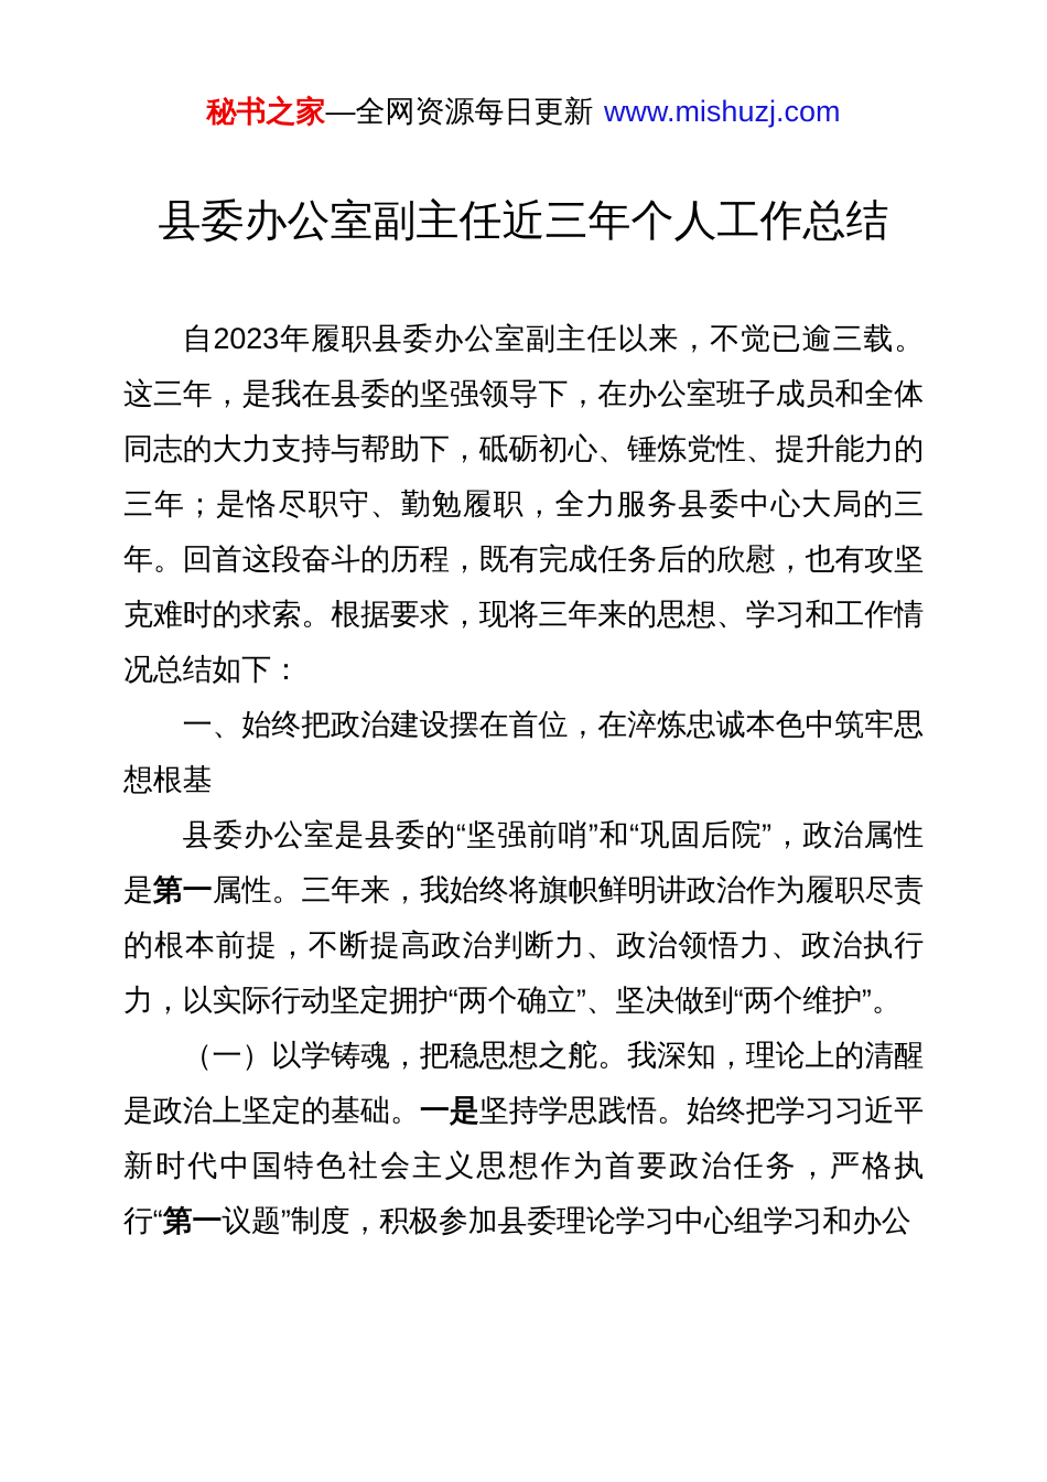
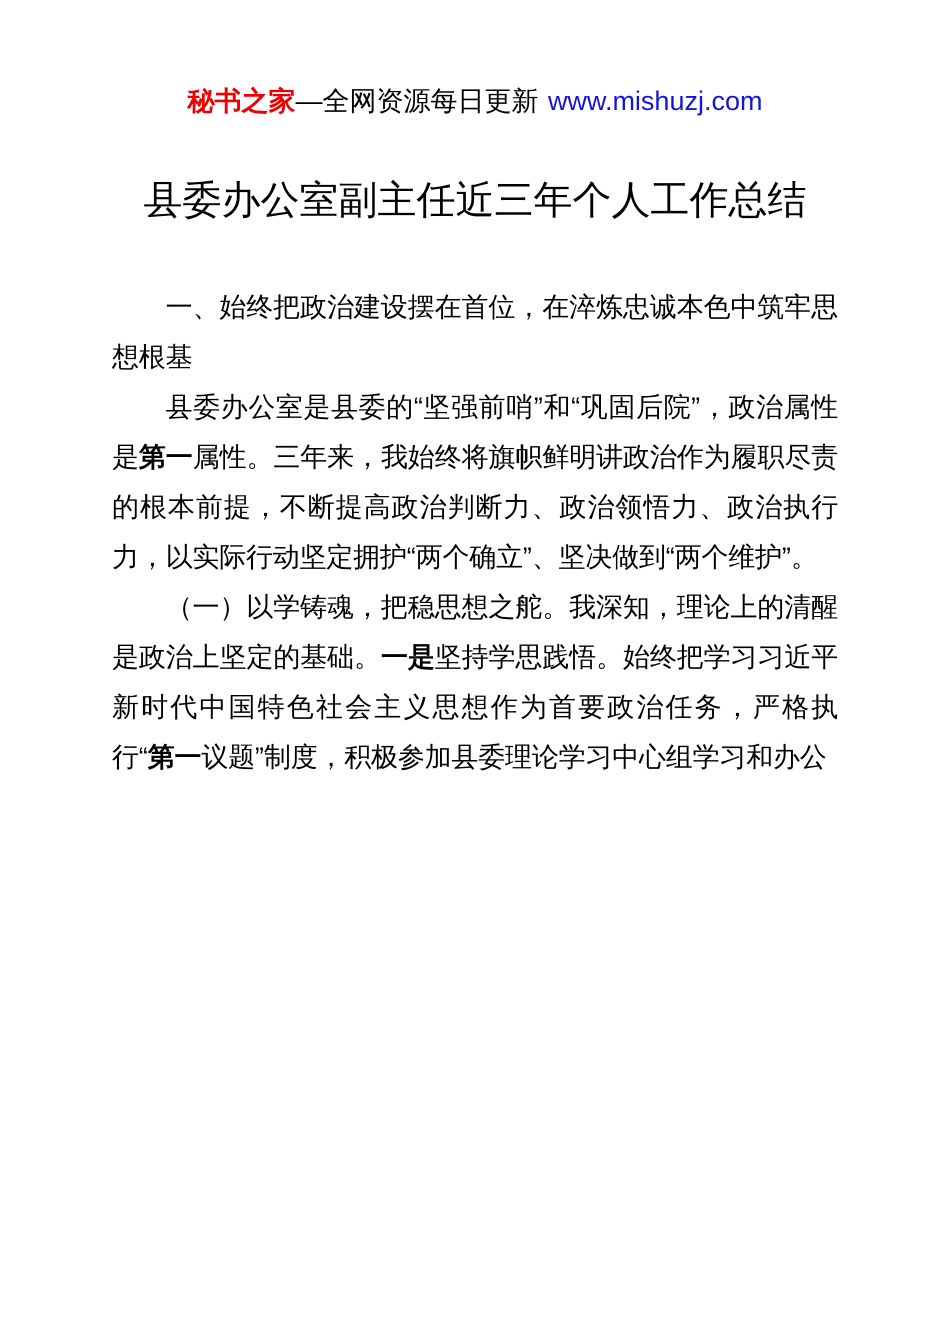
  秘书之家—全网资源每日更新 www.mishuzj.com
  县委办公室副主任近三年个人工作总结
- 自2023年履职县委办公室副主任以来，不觉已逾三载。这三年，是我在县委的坚强领导下，在办公室班子成员和全体同志的大力支持与帮助下，砥砺初心、锤炼党性、提升能力的三年；是恪尽职守、勤勉履职，全力服务县委中心大局的三年。回首这段奋斗的历程，既有完成任务后的欣慰，也有攻坚克难时的求索。根据要求，现将三年来的思想、学习和工作情况总结如下：
  一、始终把政治建设摆在首位，在淬炼忠诚本色中筑牢思想根基
  县委办公室是县委的“坚强前哨”和“巩固后院”，政治属性是第一属性。三年来，我始终将旗帜鲜明讲政治作为履职尽责的根本前提，不断提高政治判断力、政治领悟力、政治执行力，以实际行动坚定拥护“两个确立”、坚决做到“两个维护”。
  （一）以学铸魂，把稳思想之舵。我深知，理论上的清醒是政治上坚定的基础。一是坚持学思践悟。始终把学习习近平新时代中国特色社会主义思想作为首要政治任务，严格执行“第一议题”制度，积极参加县委理论学习中心组学习和办公
